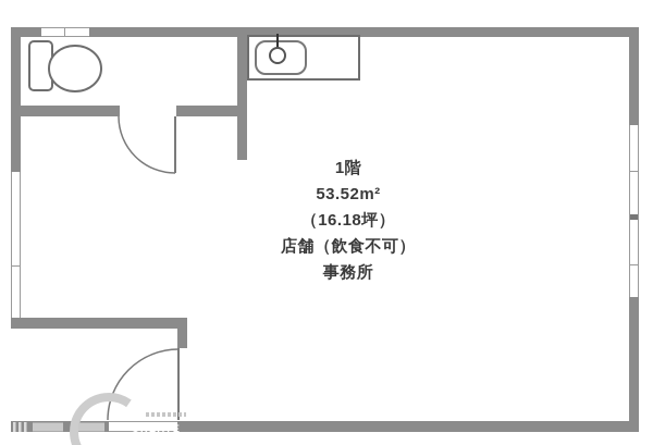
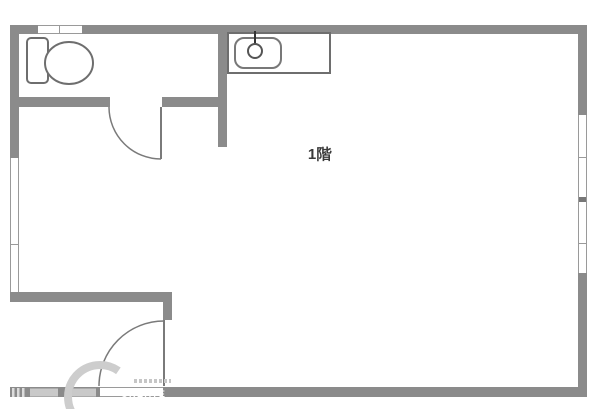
  1階
- 53.52m²
- （16.18坪）
- 店舗（飲食不可）
- 事務所
  CREATE
